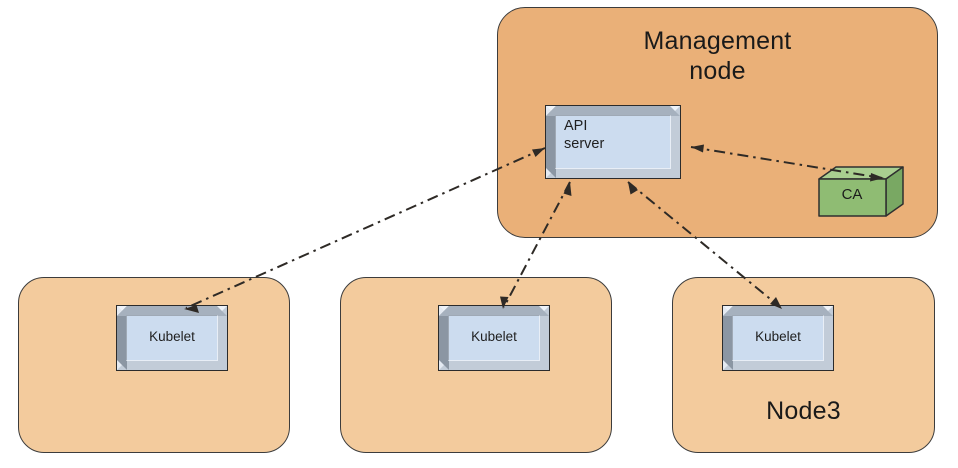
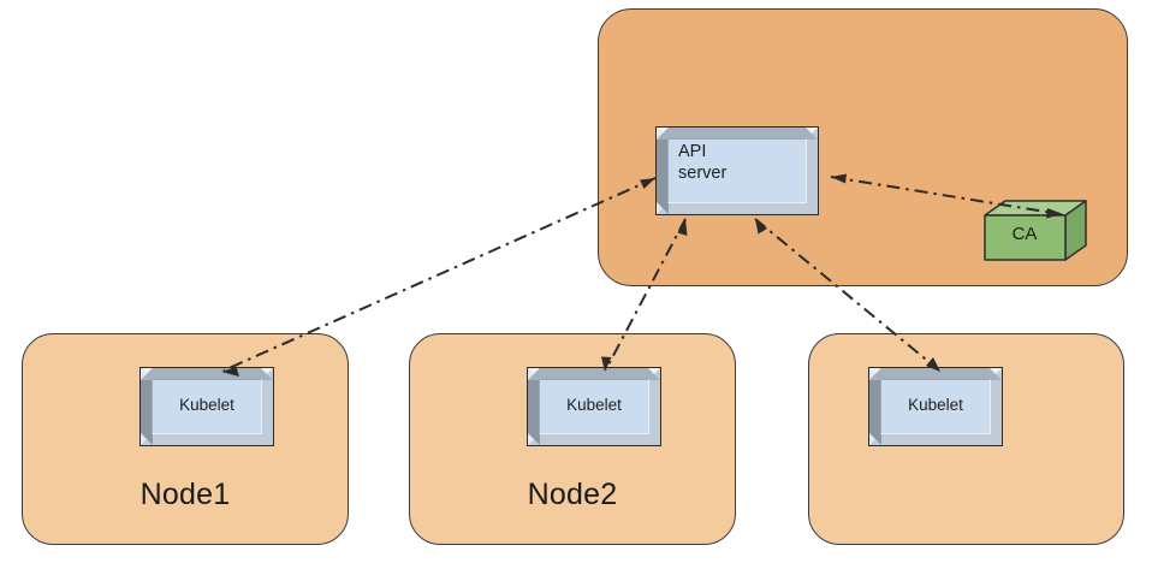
- Management
- node
  API
  server
  CA
  Kubelet
+ Node1
  Kubelet
+ Node2
  Kubelet
- Node3
